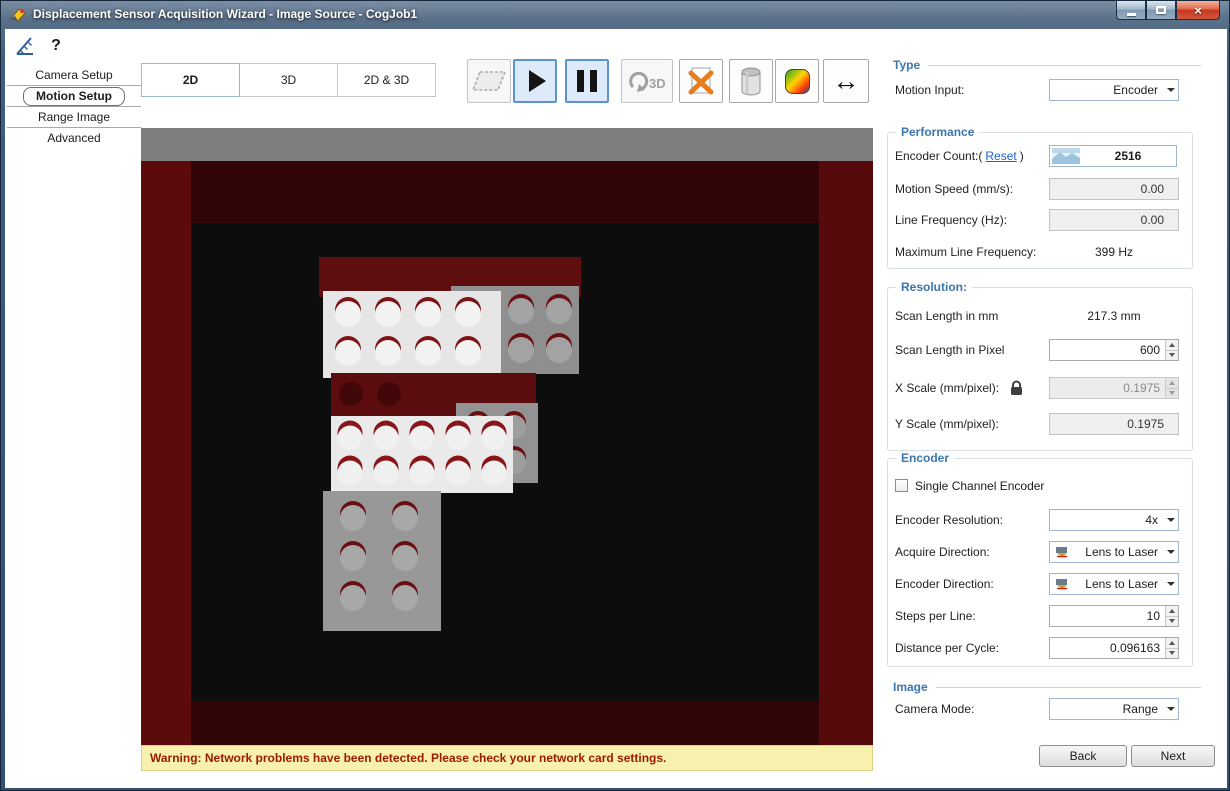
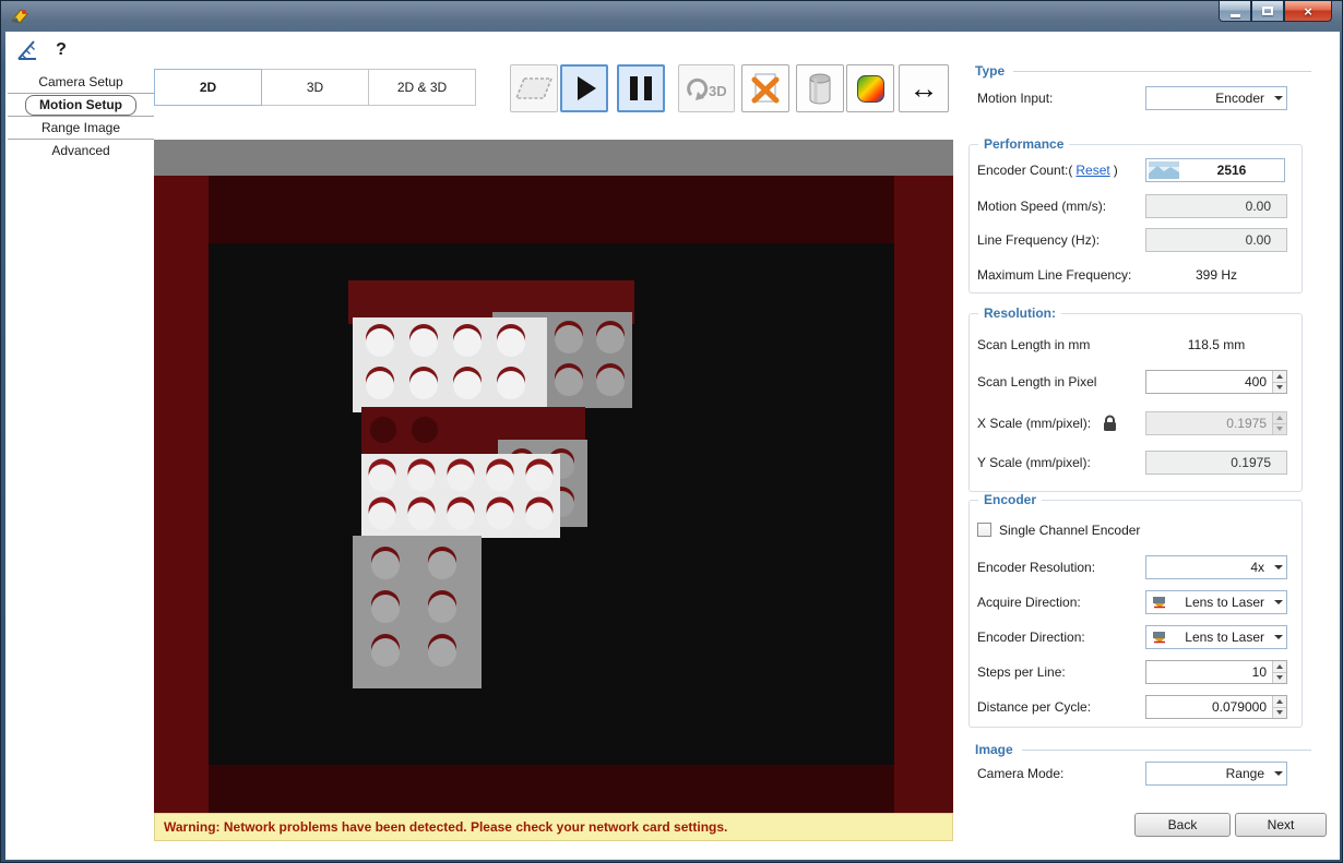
- Displacement Sensor Acquisition Wizard - Image Source - CogJob1
  ×
  ?
  Camera Setup
  Motion Setup
  Range Image
  Advanced
  2D
  3D
  2D & 3D
  3D
  ↔
  Warning: Network problems have been detected. Please check your network card settings.
  Type
  Motion Input:
  Encoder
  Performance
  Encoder Count:( Reset )
  2516
  Motion Speed (mm/s):
  0.00
  Line Frequency (Hz):
  0.00
  Maximum Line Frequency:
  399 Hz
  Resolution:
  Scan Length in mm
- 217.3 mm
+ 118.5 mm
  Scan Length in Pixel
- 600
+ 400
  X Scale (mm/pixel):
  0.1975
  Y Scale (mm/pixel):
  0.1975
  Encoder
  Single Channel Encoder
  Encoder Resolution:
  4x
  Acquire Direction:
  Lens to Laser
  Encoder Direction:
  Lens to Laser
  Steps per Line:
  10
  Distance per Cycle:
- 0.096163
+ 0.079000
  Image
  Camera Mode:
  Range
  Back
  Next
